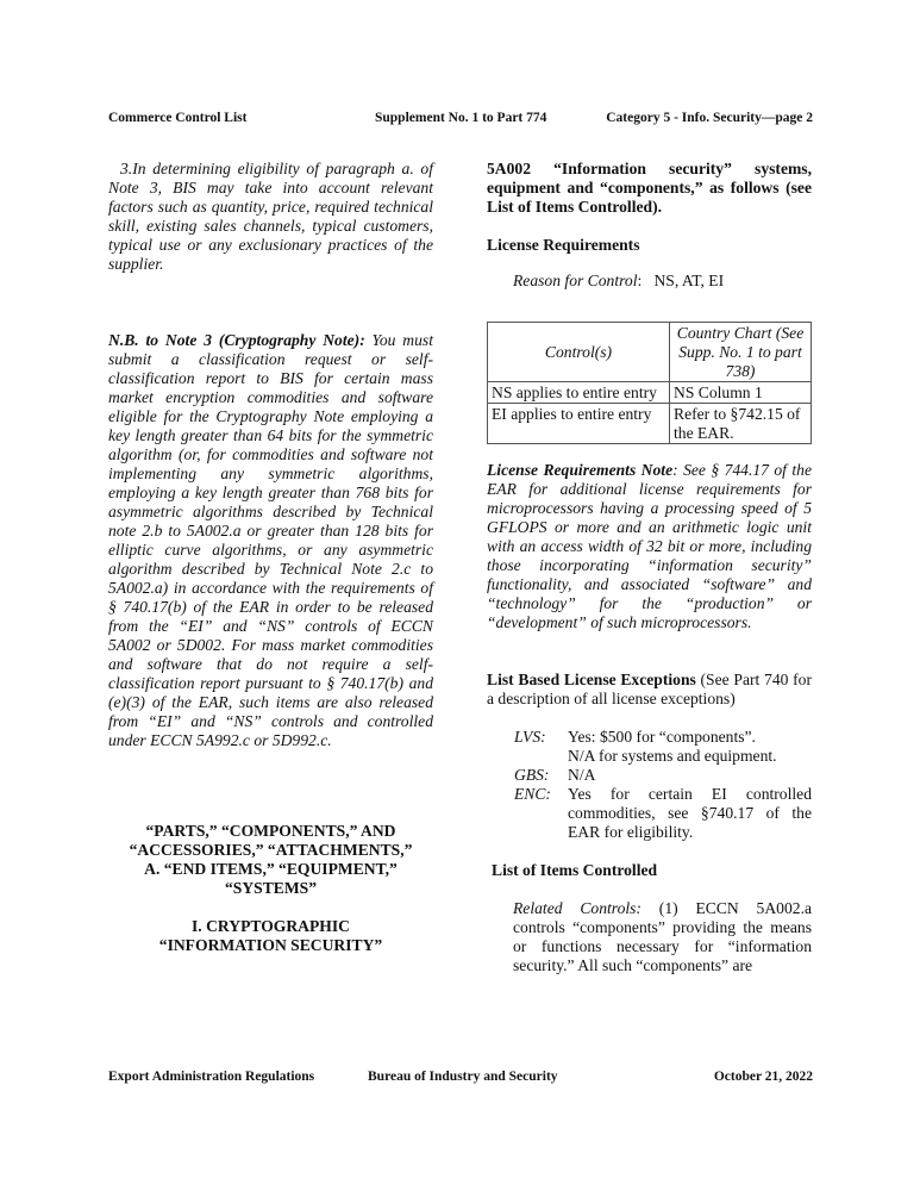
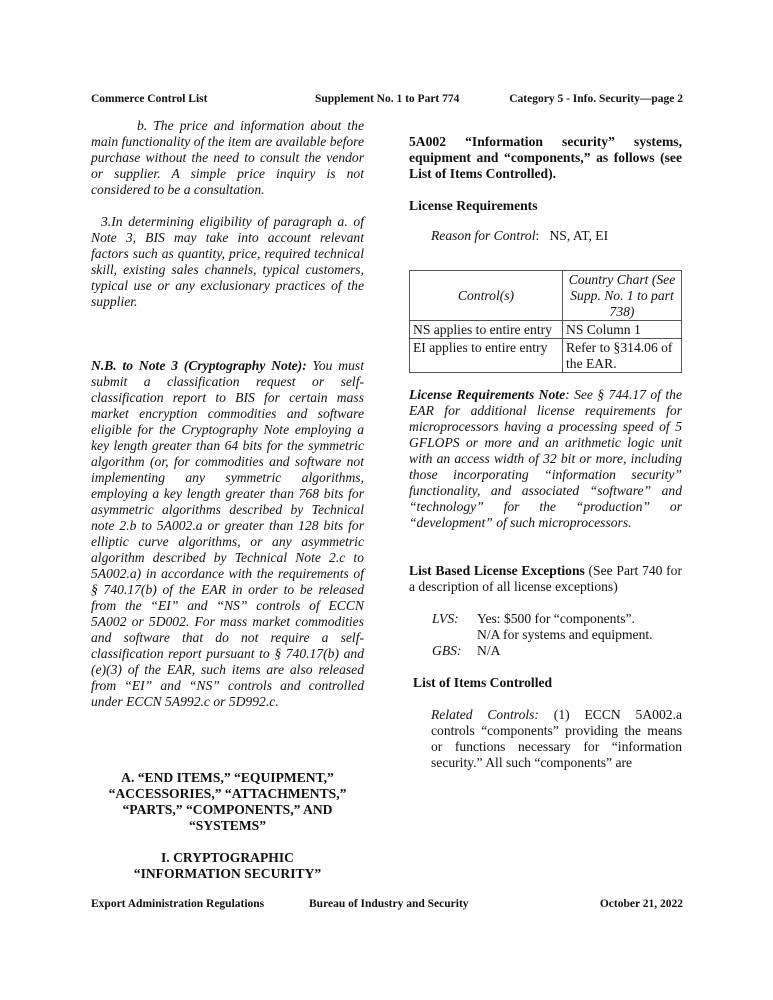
  Commerce Control List
  Supplement No. 1 to Part 774
  Category 5 - Info. Security—page 2
+ b. The price and information about the main functionality of the item are available before purchase without the need to consult the vendor or supplier. A simple price inquiry is not considered to be a consultation.
  3.In determining eligibility of paragraph a. of Note 3, BIS may take into account relevant factors such as quantity, price, required technical skill, existing sales channels, typical customers, typical use or any exclusionary practices of the supplier.
  N.B. to Note 3 (Cryptography Note): You must submit a classification request or self-classification report to BIS for certain mass market encryption commodities and software eligible for the Cryptography Note employing a key length greater than 64 bits for the symmetric algorithm (or, for commodities and software not implementing any symmetric algorithms, employing a key length greater than 768 bits for asymmetric algorithms described by Technical note 2.b to 5A002.a or greater than 128 bits for elliptic curve algorithms, or any asymmetric algorithm described by Technical Note 2.c to 5A002.a) in accordance with the requirements of § 740.17(b) of the EAR in order to be released from the “EI” and “NS” controls of ECCN 5A002 or 5D002. For mass market commodities and software that do not require a self-classification report pursuant to § 740.17(b) and (e)(3) of the EAR, such items are also released from “EI” and “NS” controls and controlled under ECCN 5A992.c or 5D992.c.
- “PARTS,” “COMPONENTS,” AND
+ A. “END ITEMS,” “EQUIPMENT,”
  “ACCESSORIES,” “ATTACHMENTS,”
- A. “END ITEMS,” “EQUIPMENT,”
+ “PARTS,” “COMPONENTS,” AND
  “SYSTEMS”
  I. CRYPTOGRAPHIC
  “INFORMATION SECURITY”
  5A002 “Information security” systems, equipment and “components,” as follows (see List of Items Controlled).
  License Requirements
  Reason for Control: NS, AT, EI
  Control(s)	Country Chart (See Supp. No. 1 to part 738)
  NS applies to entire entry	NS Column 1
- EI applies to entire entry	Refer to §742.15 of the EAR.
+ EI applies to entire entry	Refer to §314.06 of the EAR.
  License Requirements Note: See § 744.17 of the EAR for additional license requirements for microprocessors having a processing speed of 5 GFLOPS or more and an arithmetic logic unit with an access width of 32 bit or more, including those incorporating “information security” functionality, and associated “software” and “technology” for the “production” or “development” of such microprocessors.
  List Based License Exceptions (See Part 740 for a description of all license exceptions)
  LVS:
  Yes: $500 for “components”.
  N/A for systems and equipment.
  GBS:
  N/A
- ENC:
- Yes for certain EI controlled commodities, see §740.17 of the EAR for eligibility.
  List of Items Controlled
  Related Controls: (1) ECCN 5A002.a controls “components” providing the means or functions necessary for “information security.” All such “components” are
  Export Administration Regulations
  Bureau of Industry and Security
  October 21, 2022
